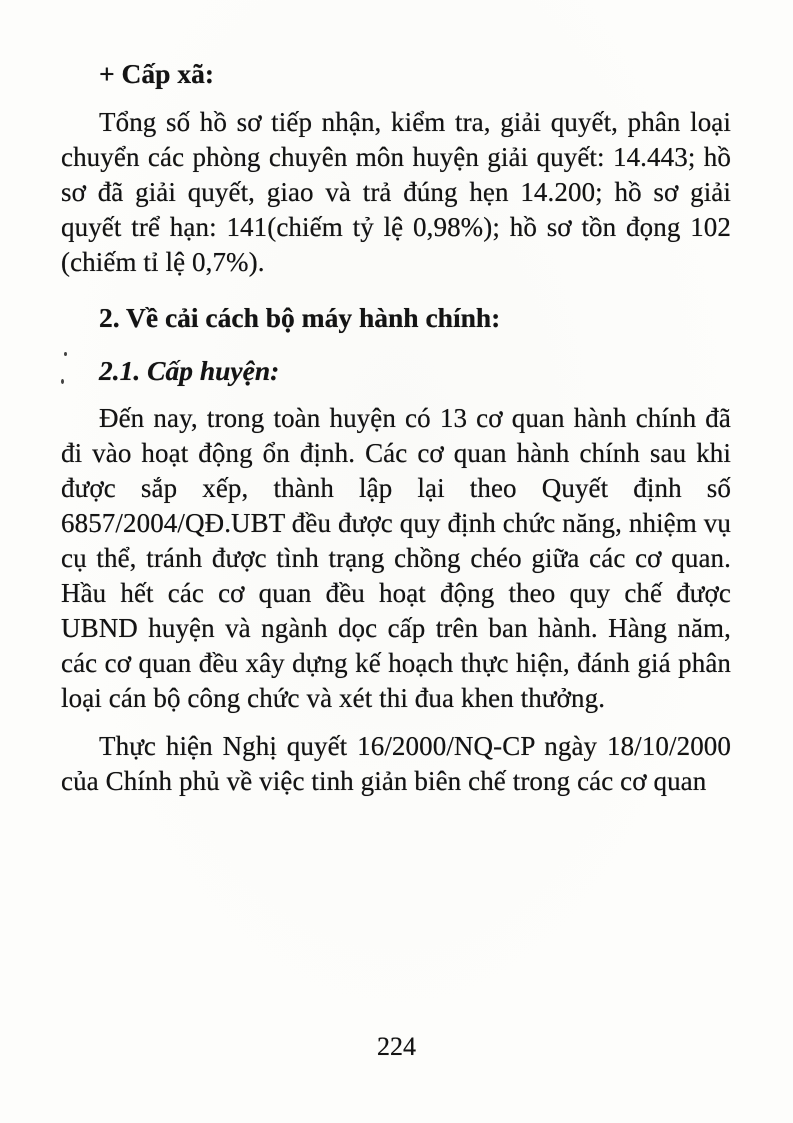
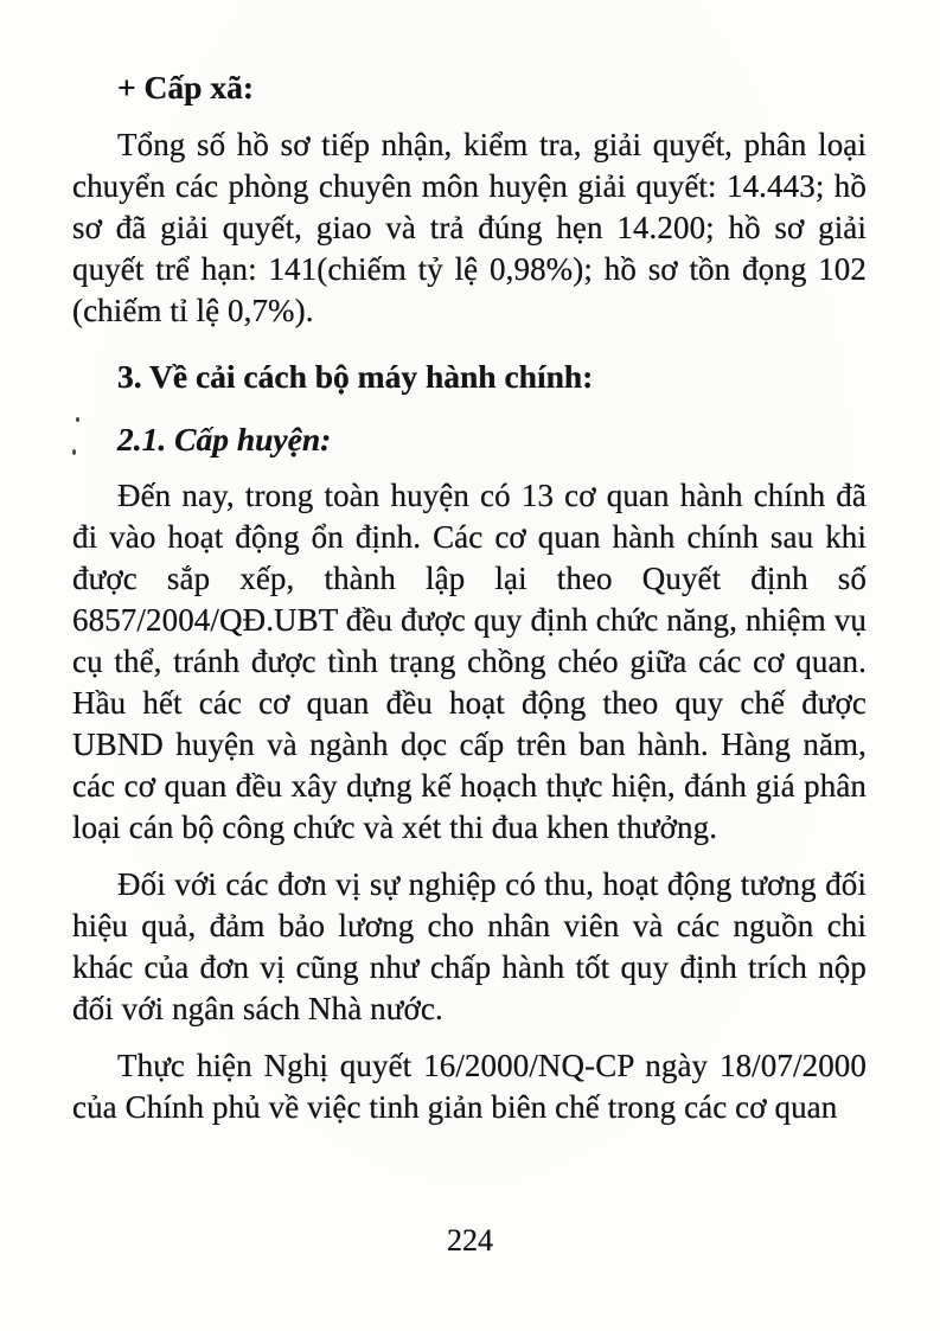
  + Cấp xã:
  Tổng số hồ sơ tiếp nhận, kiểm tra, giải quyết, phân loại chuyển các phòng chuyên môn huyện giải quyết: 14.443; hồ sơ đã giải quyết, giao và trả đúng hẹn 14.200; hồ sơ giải quyết trể hạn: 141(chiếm tỷ lệ 0,98%); hồ sơ tồn đọng 102 (chiếm tỉ lệ 0,7%).
- 2. Về cải cách bộ máy hành chính:
+ 3. Về cải cách bộ máy hành chính:
  2.1. Cấp huyện:
  Đến nay, trong toàn huyện có 13 cơ quan hành chính đã đi vào hoạt động ổn định. Các cơ quan hành chính sau khi được sắp xếp, thành lập lại theo Quyết định số 6857/2004/QĐ.UBT đều được quy định chức năng, nhiệm vụ cụ thể, tránh được tình trạng chồng chéo giữa các cơ quan. Hầu hết các cơ quan đều hoạt động theo quy chế được UBND huyện và ngành dọc cấp trên ban hành. Hàng năm, các cơ quan đều xây dựng kế hoạch thực hiện, đánh giá phân loại cán bộ công chức và xét thi đua khen thưởng.
+ Đối với các đơn vị sự nghiệp có thu, hoạt động tương đối hiệu quả, đảm bảo lương cho nhân viên và các nguồn chi khác của đơn vị cũng như chấp hành tốt quy định trích nộp đối với ngân sách Nhà nước.
- Thực hiện Nghị quyết 16/2000/NQ-CP ngày 18/10/2000 của Chính phủ về việc tinh giản biên chế trong các cơ quan
+ Thực hiện Nghị quyết 16/2000/NQ-CP ngày 18/07/2000 của Chính phủ về việc tinh giản biên chế trong các cơ quan
  224
